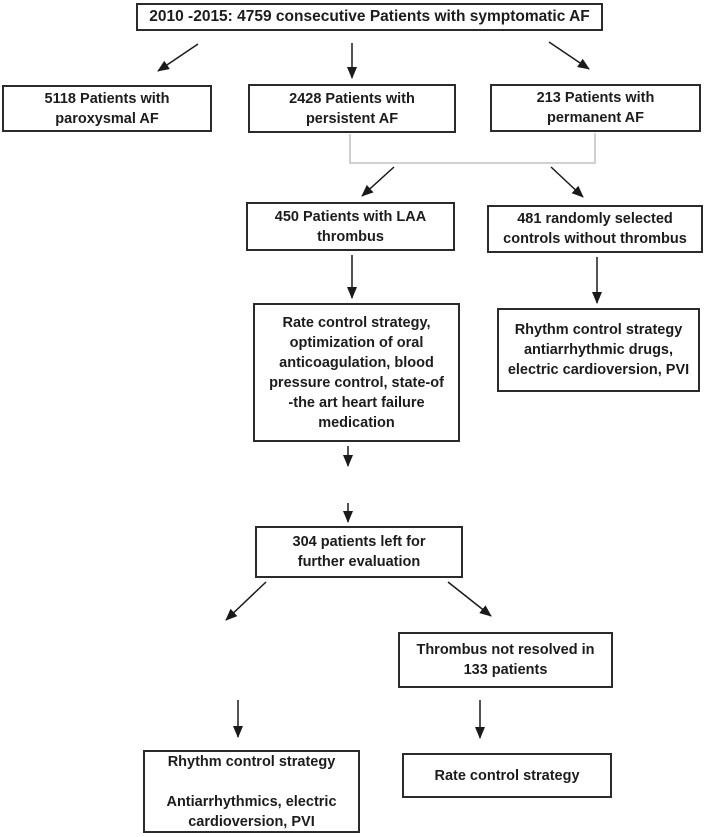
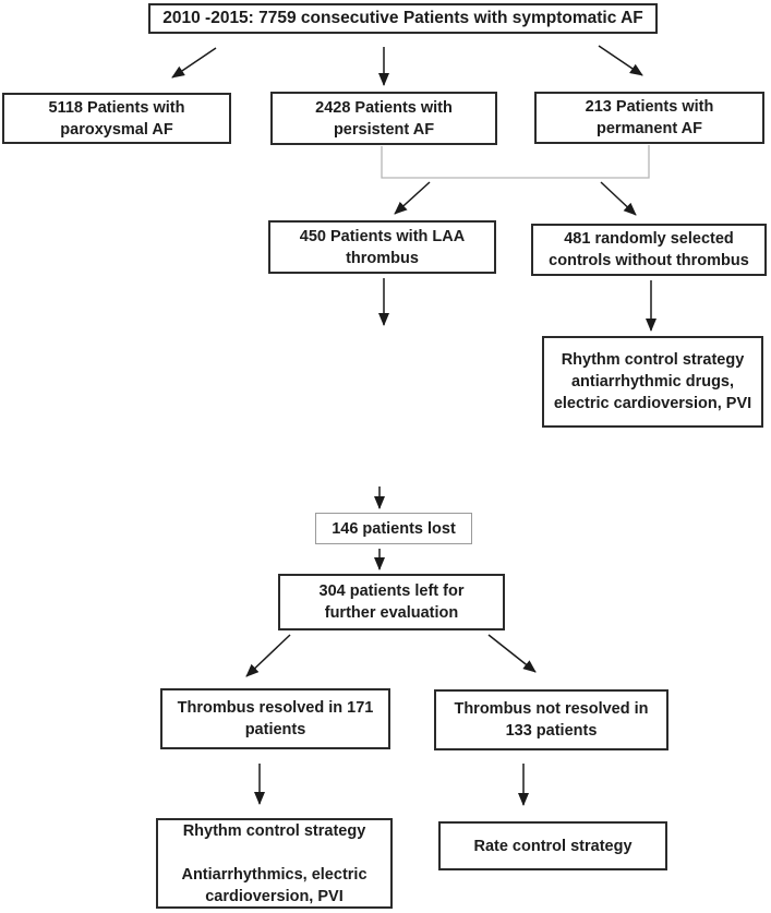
- 2010 -2015: 4759 consecutive Patients with symptomatic AF
+ 2010 -2015: 7759 consecutive Patients with symptomatic AF
  5118 Patients with
  paroxysmal AF
  2428 Patients with
  persistent AF
  213 Patients with
  permanent AF
  450 Patients with LAA
  thrombus
  481 randomly selected
  controls without thrombus
- Rate control strategy,
- optimization of oral
- anticoagulation, blood
- pressure control, state-of
- -the art heart failure
- medication
  Rhythm control strategy
  antiarrhythmic drugs,
  electric cardioversion, PVI
+ 146 patients lost
  304 patients left for
  further evaluation
+ Thrombus resolved in 171
+ patients
  Thrombus not resolved in
  133 patients
  Rhythm control strategy
  Antiarrhythmics, electric
  cardioversion, PVI
  Rate control strategy
